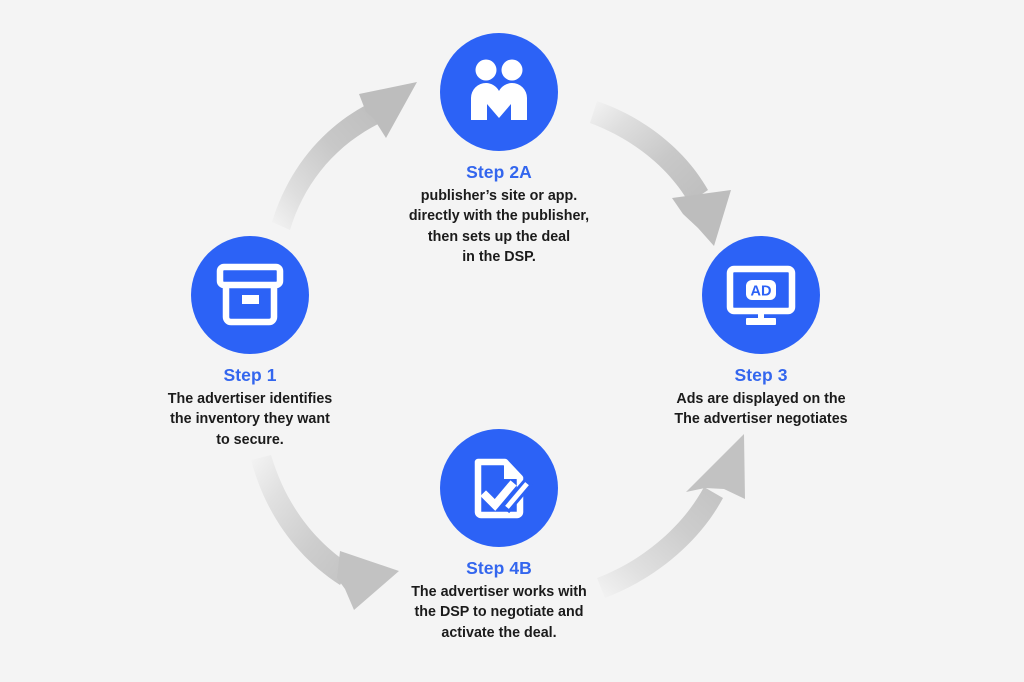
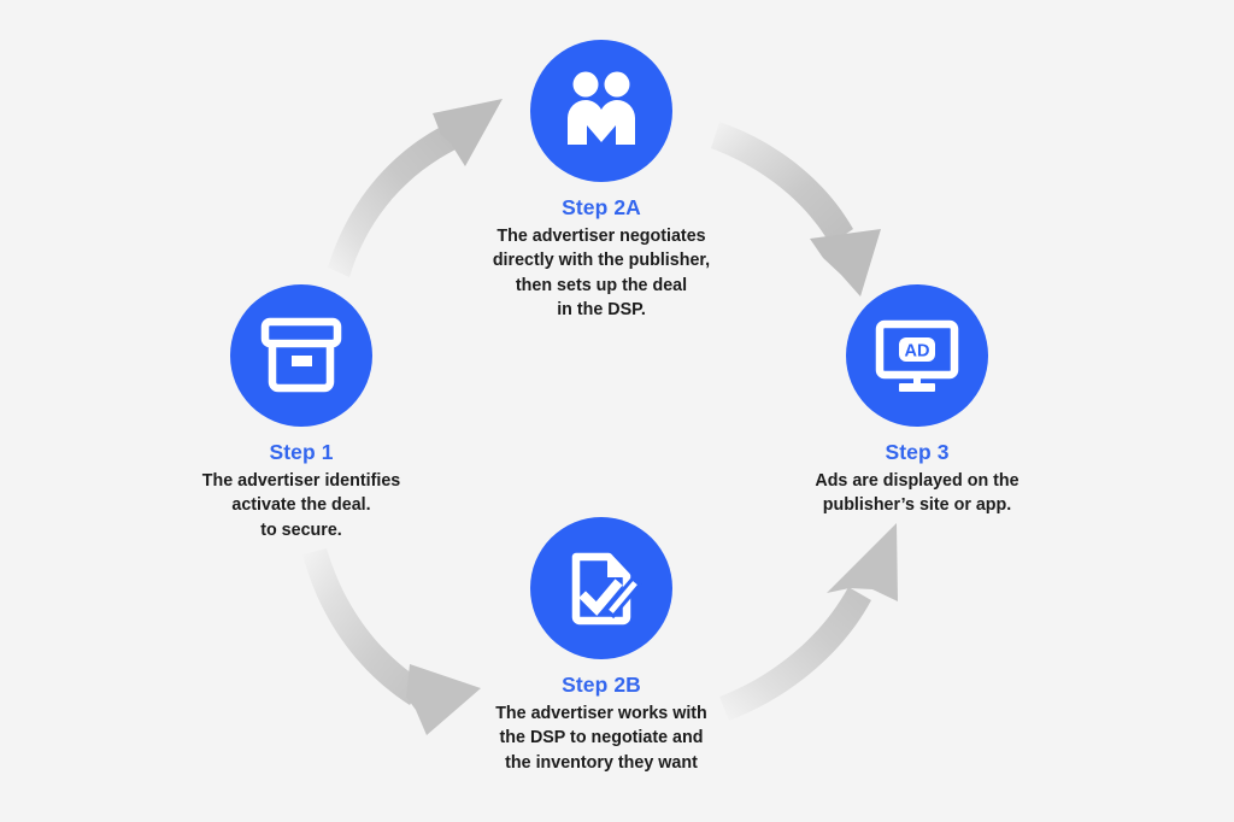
  Step 1
  The advertiser identifies
- the inventory they want
+ activate the deal.
  to secure.
  Step 2A
- publisher’s site or app.
+ The advertiser negotiates
  directly with the publisher,
  then sets up the deal
  in the DSP.
- Step 4B
+ Step 2B
  The advertiser works with
  the DSP to negotiate and
- activate the deal.
+ the inventory they want
  AD
  Step 3
  Ads are displayed on the
- The advertiser negotiates
+ publisher’s site or app.
